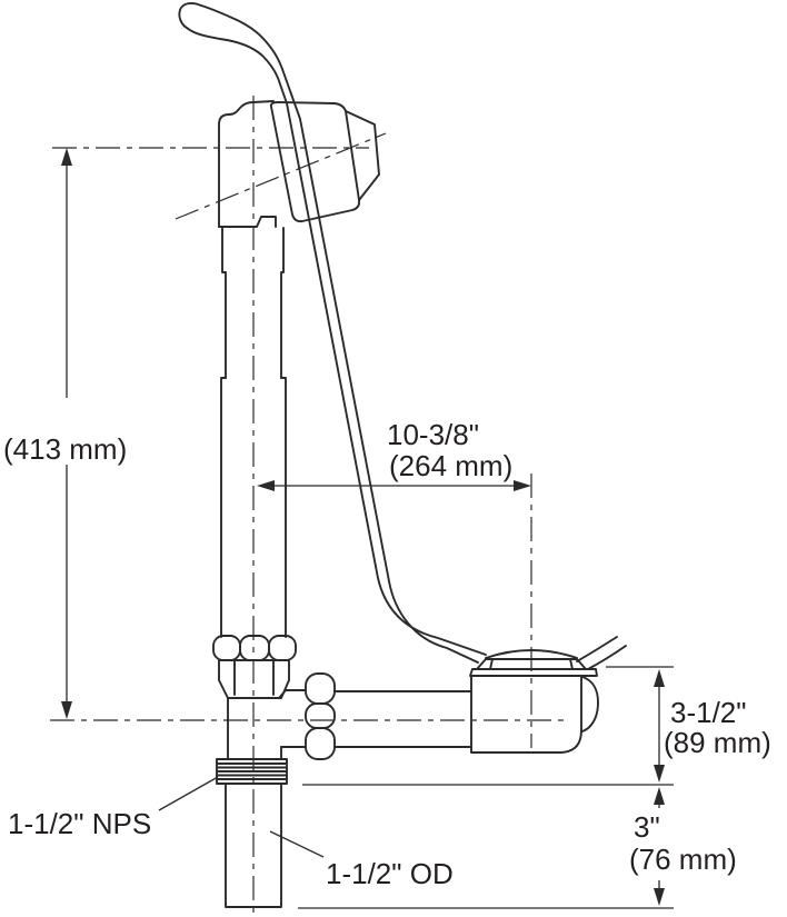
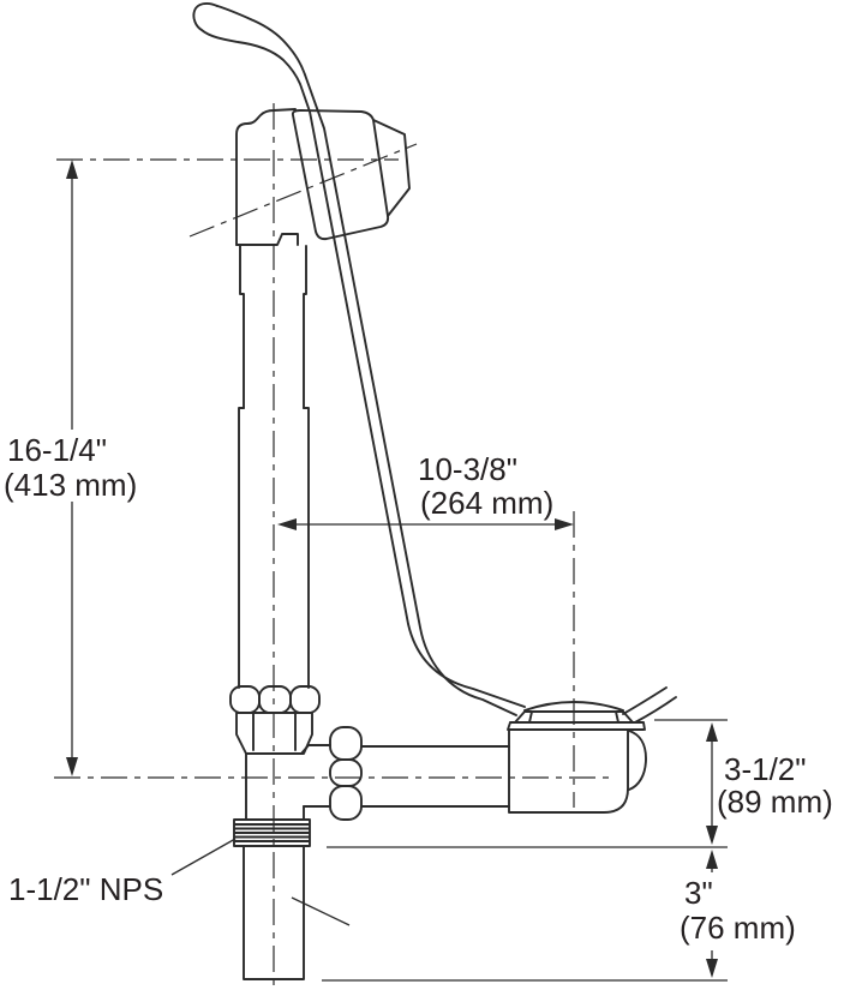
+ 16-1/4"
  (413 mm)
  10-3/8"
  (264 mm)
  3-1/2"
  (89 mm)
  3"
  (76 mm)
  1-1/2" NPS
- 1-1/2" OD
